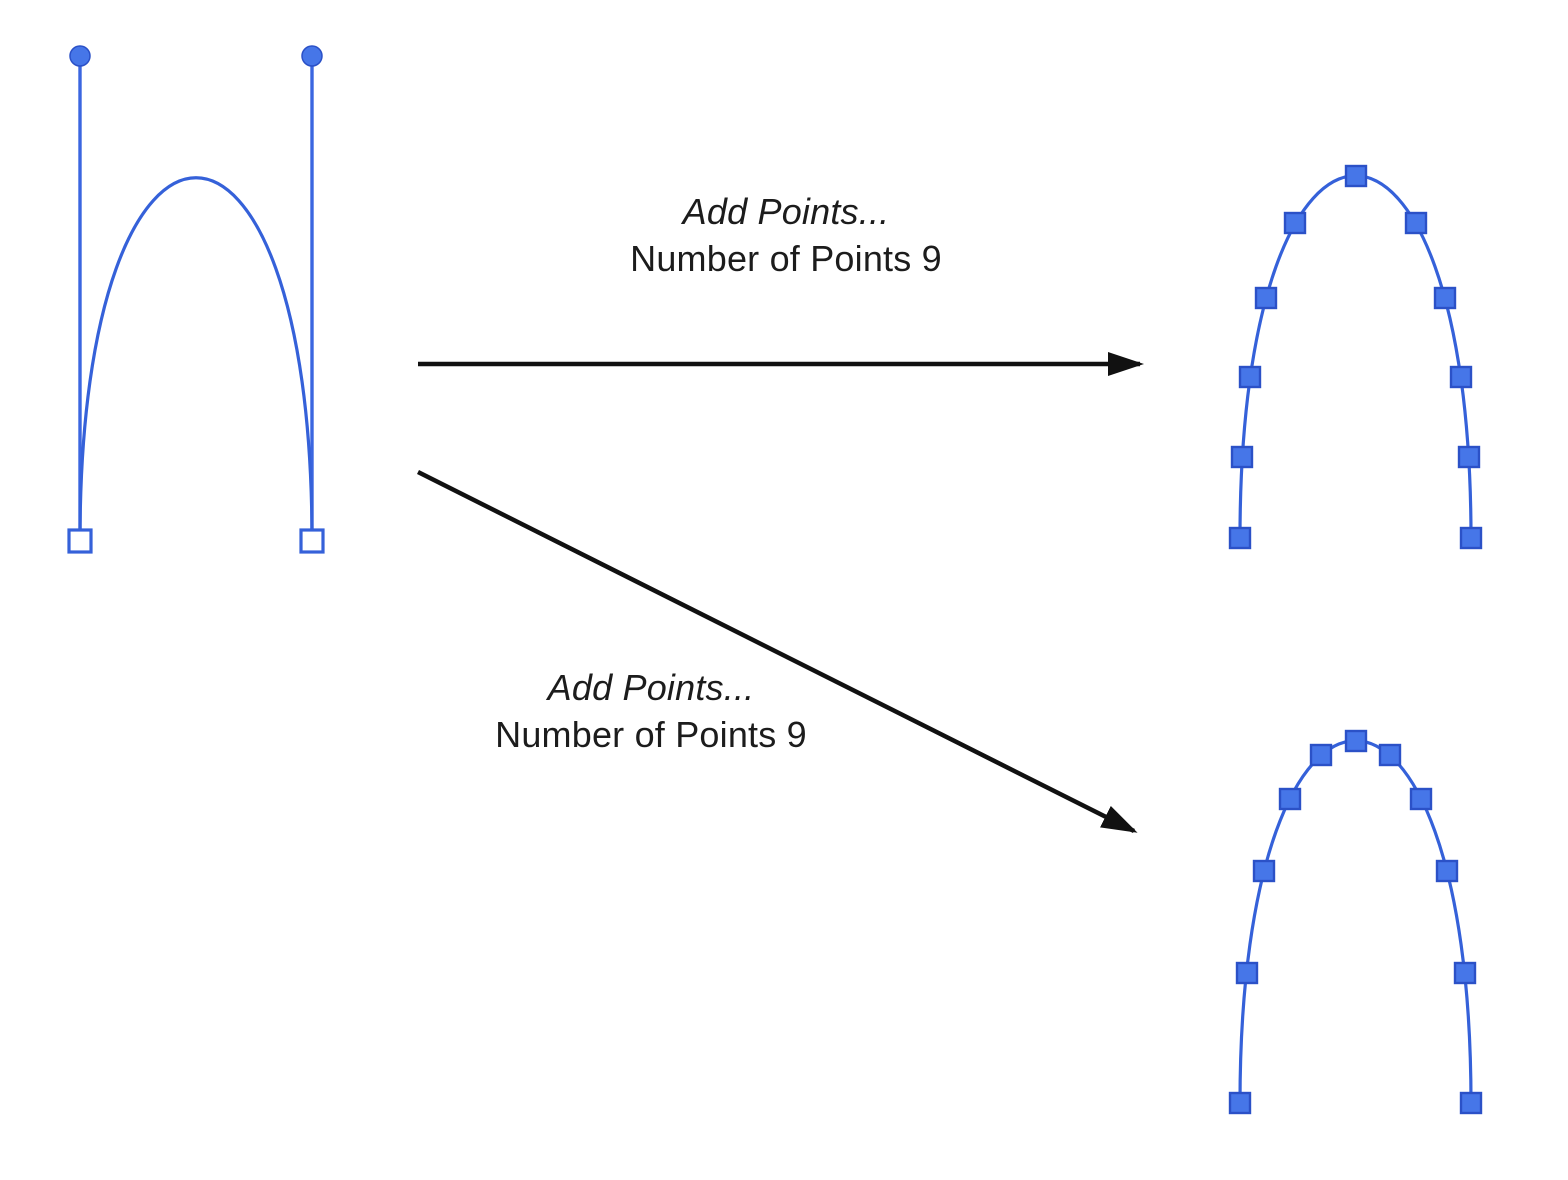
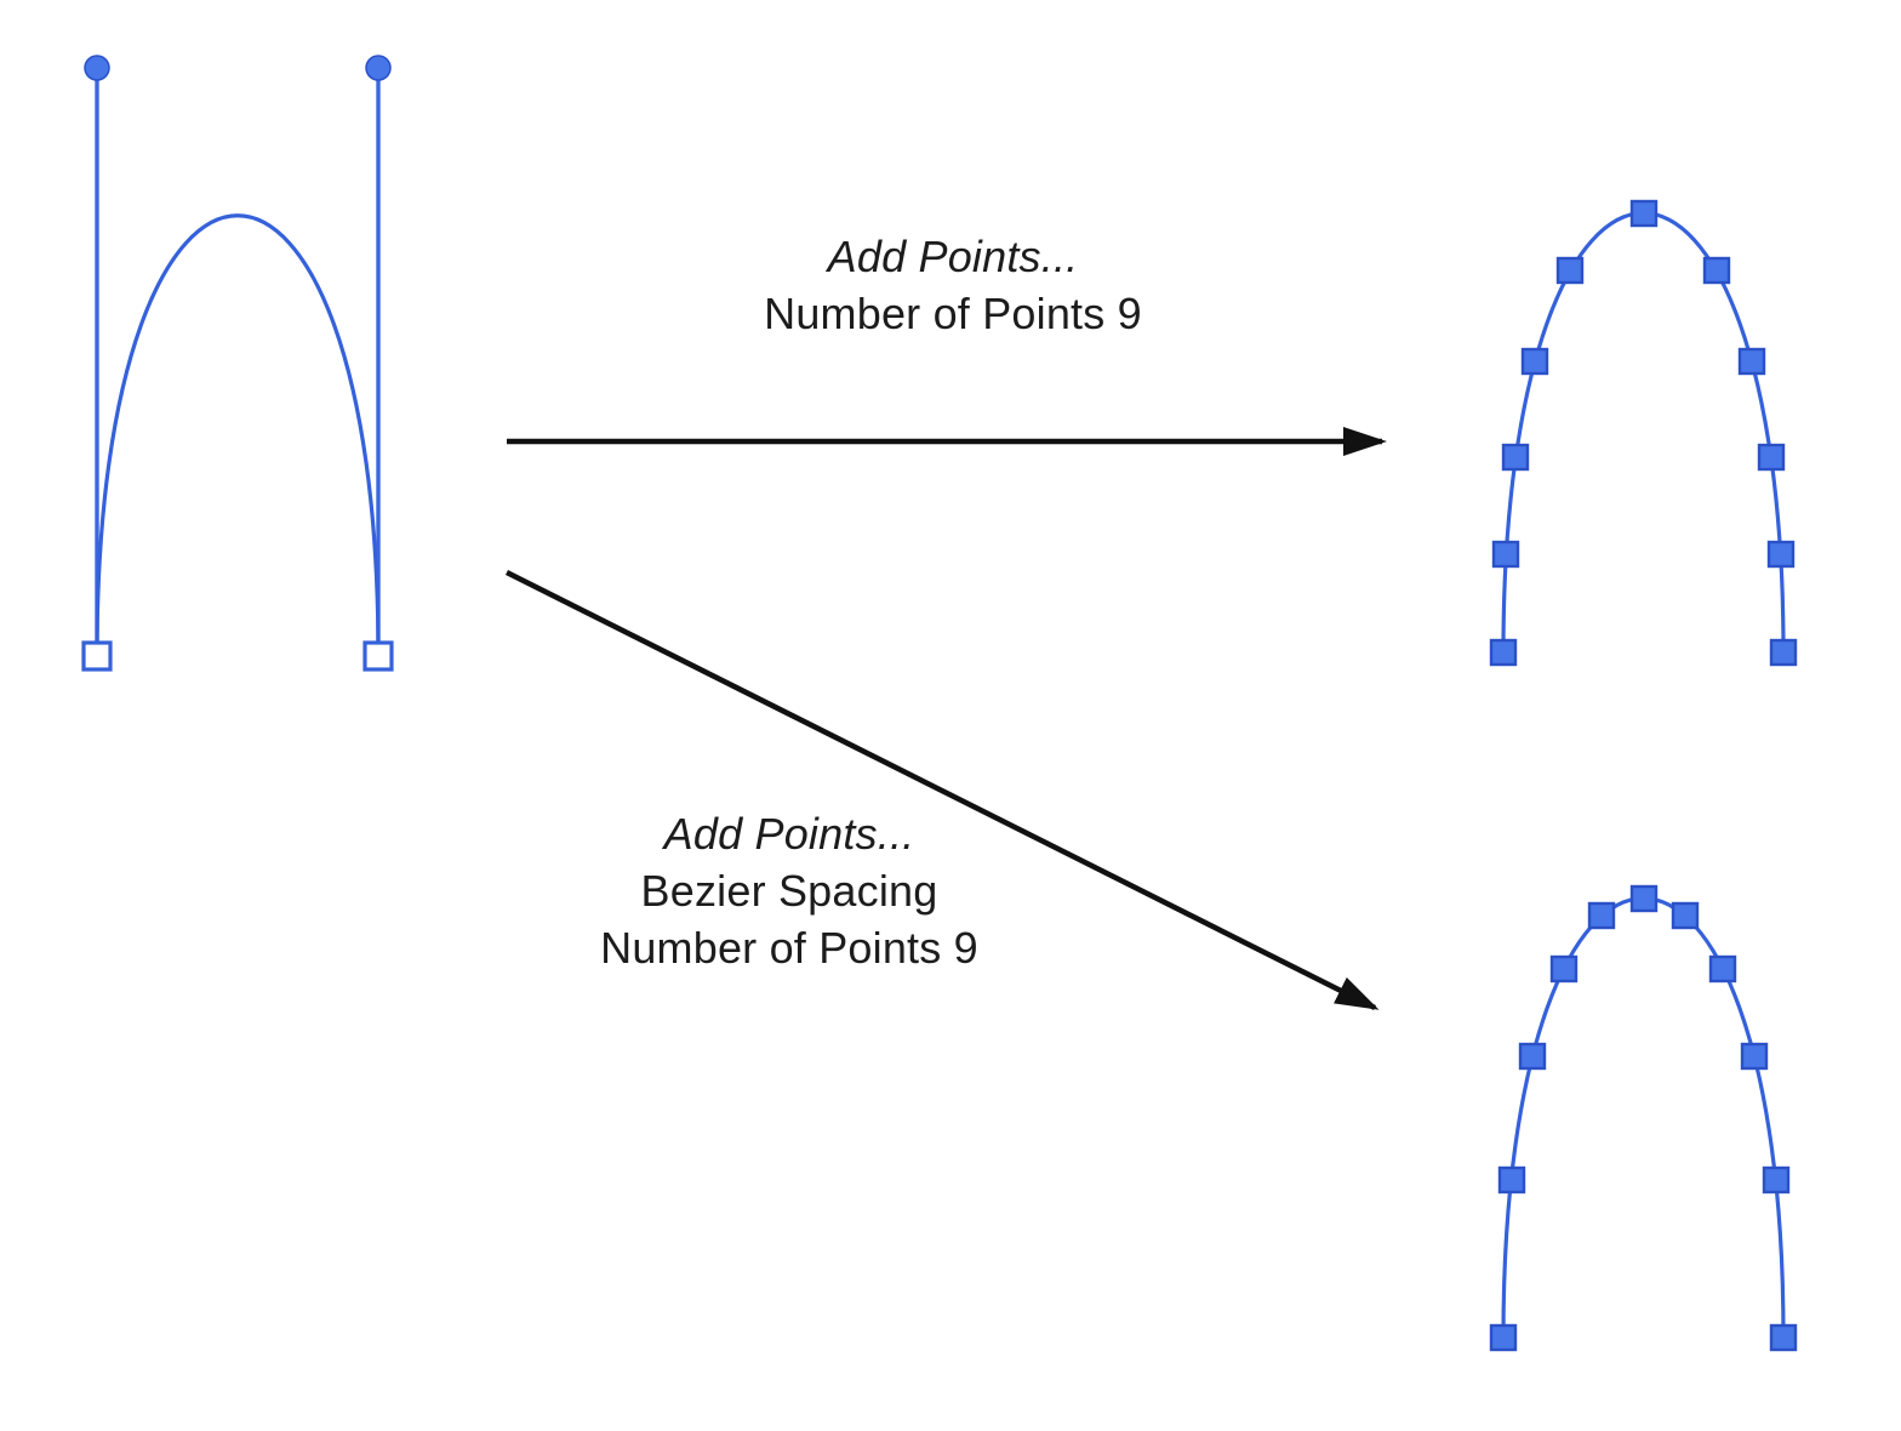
  Add Points...
  Number of Points 9
  Add Points...
+ Bezier Spacing
  Number of Points 9
